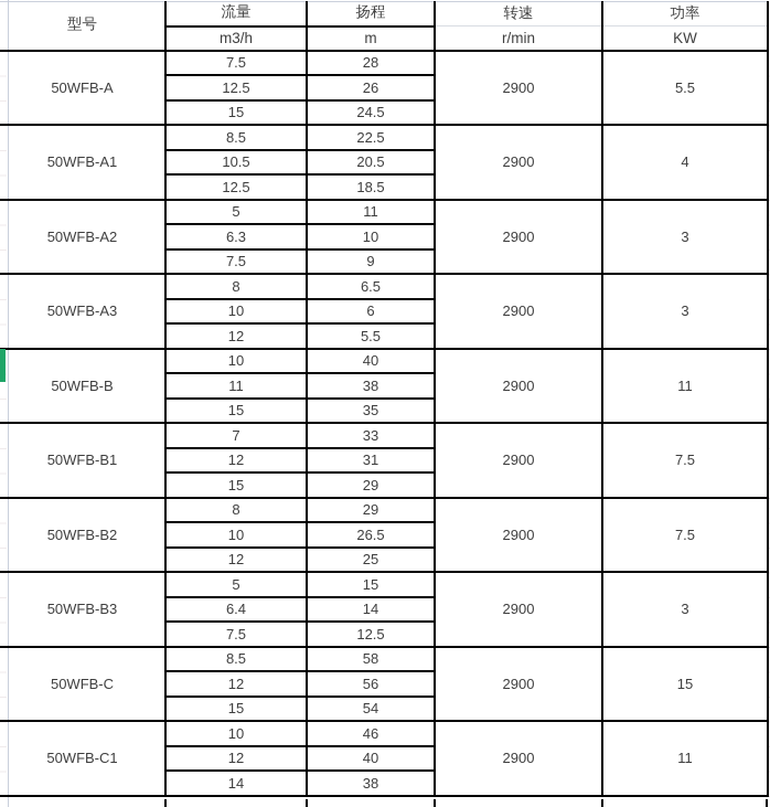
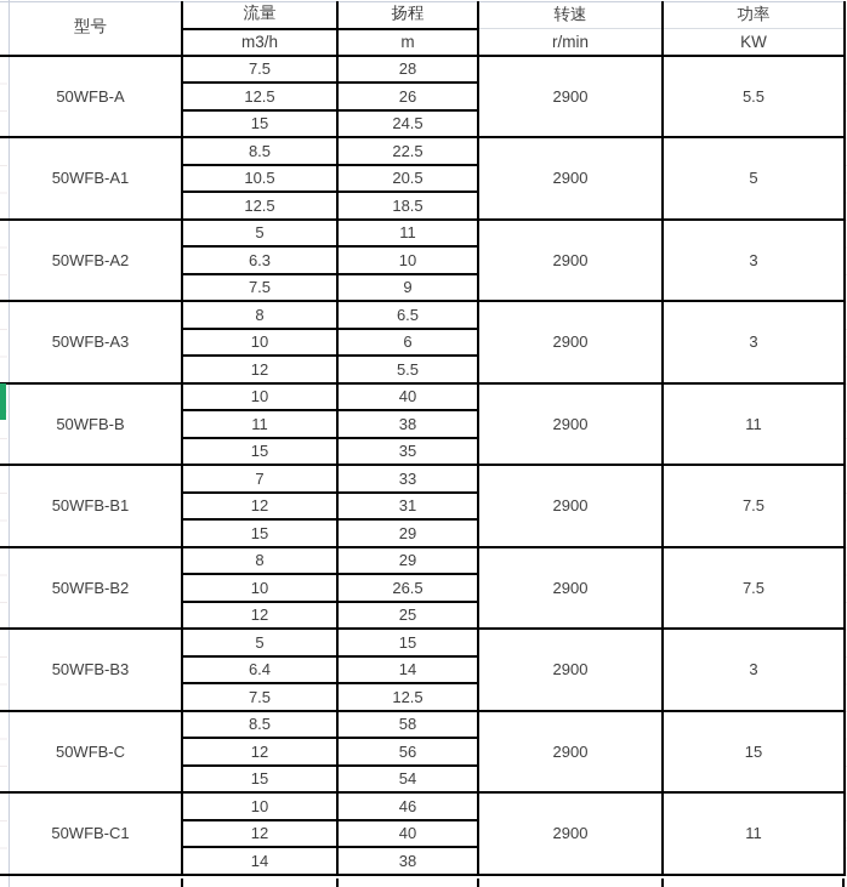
  型号	流量	扬程	转速	功率
  m3/h	m	r/min	KW
  50WFB-A	7.5	28	2900	5.5
  12.5	26
  15	24.5
- 50WFB-A1	8.5	22.5	2900	4
+ 50WFB-A1	8.5	22.5	2900	5
  10.5	20.5
  12.5	18.5
  50WFB-A2	5	11	2900	3
  6.3	10
  7.5	9
  50WFB-A3	8	6.5	2900	3
  10	6
  12	5.5
  50WFB-B	10	40	2900	11
  11	38
  15	35
  50WFB-B1	7	33	2900	7.5
  12	31
  15	29
  50WFB-B2	8	29	2900	7.5
  10	26.5
  12	25
  50WFB-B3	5	15	2900	3
  6.4	14
  7.5	12.5
  50WFB-C	8.5	58	2900	15
  12	56
  15	54
  50WFB-C1	10	46	2900	11
  12	40
  14	38
